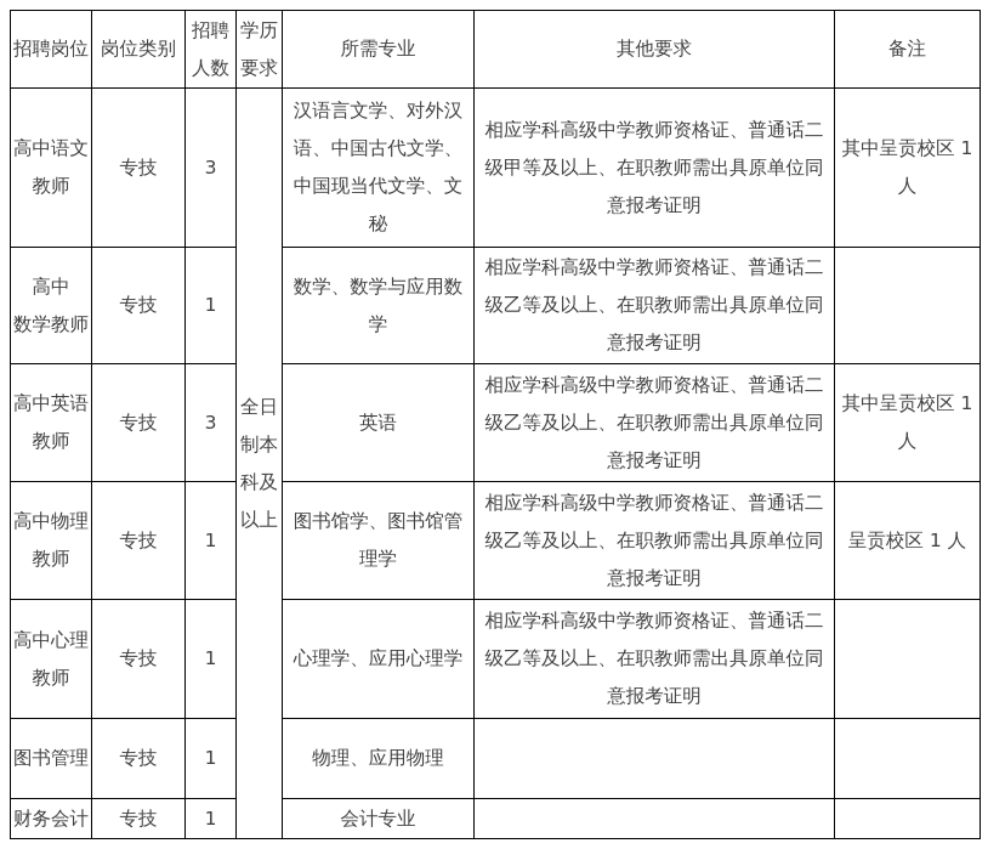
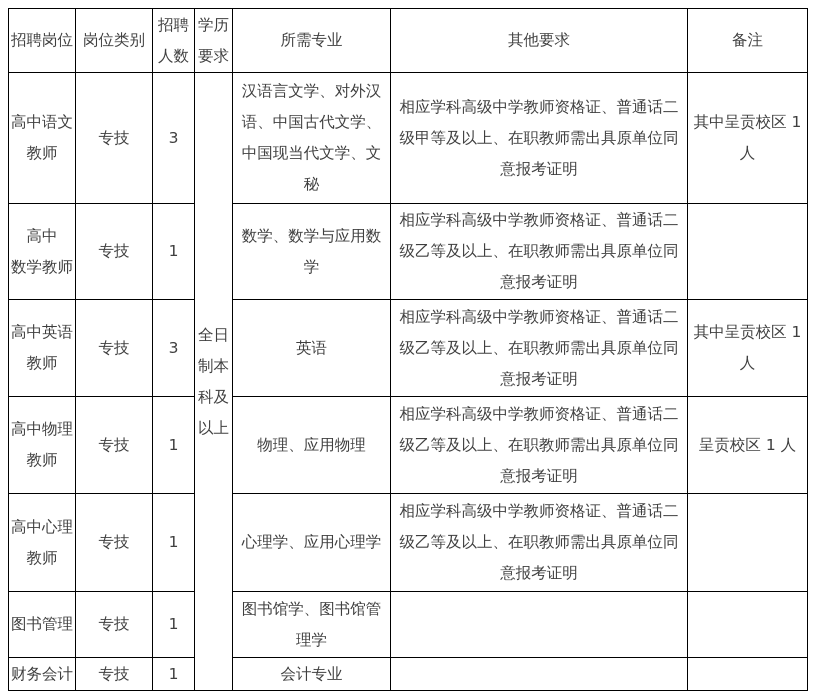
  招聘岗位	岗位类别	招聘人数	学历要求	所需专业	其他要求	备注
  高中语文 教师	专技	3	全日制本科及以上	汉语言文学、对外汉语、中国古代文学、中国现当代文学、文秘	相应学科高级中学教师资格证、普通话二级甲等及以上、在职教师需出具原单位同意报考证明	其中呈贡校区 1 人
  高中 数学教师	专技	1	数学、数学与应用数学	相应学科高级中学教师资格证、普通话二级乙等及以上、在职教师需出具原单位同意报考证明
  高中英语 教师	专技	3	英语	相应学科高级中学教师资格证、普通话二级乙等及以上、在职教师需出具原单位同意报考证明	其中呈贡校区 1 人
- 高中物理 教师	专技	1	图书馆学、图书馆管理学	相应学科高级中学教师资格证、普通话二级乙等及以上、在职教师需出具原单位同意报考证明	呈贡校区 1 人
+ 高中物理 教师	专技	1	物理、应用物理	相应学科高级中学教师资格证、普通话二级乙等及以上、在职教师需出具原单位同意报考证明	呈贡校区 1 人
  高中心理 教师	专技	1	心理学、应用心理学	相应学科高级中学教师资格证、普通话二级乙等及以上、在职教师需出具原单位同意报考证明
- 图书管理	专技	1	物理、应用物理
+ 图书管理	专技	1	图书馆学、图书馆管理学
  财务会计	专技	1	会计专业
